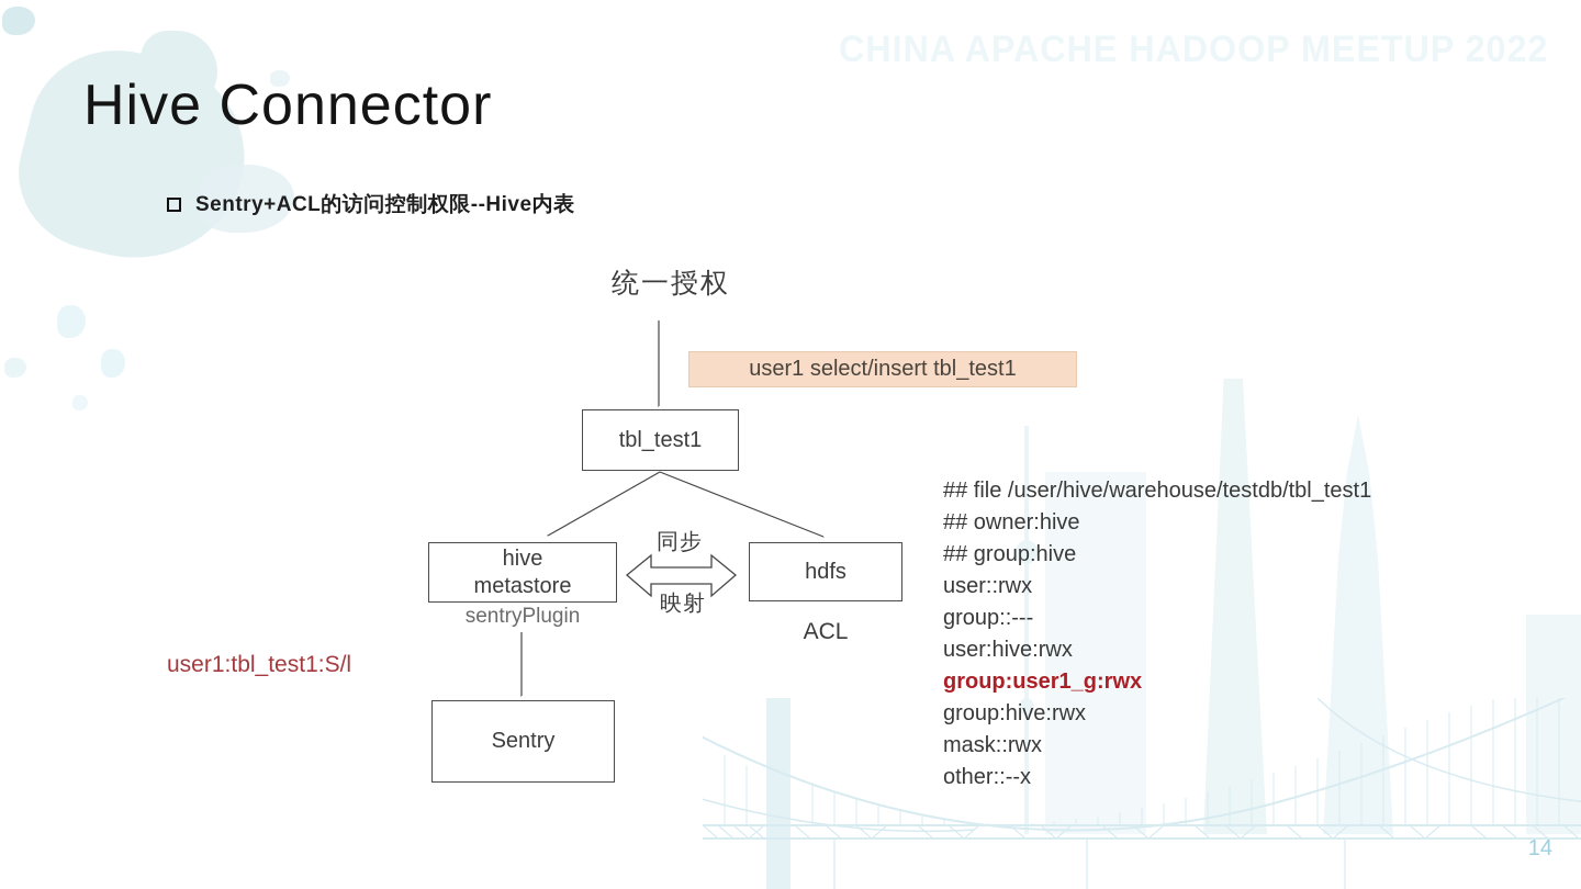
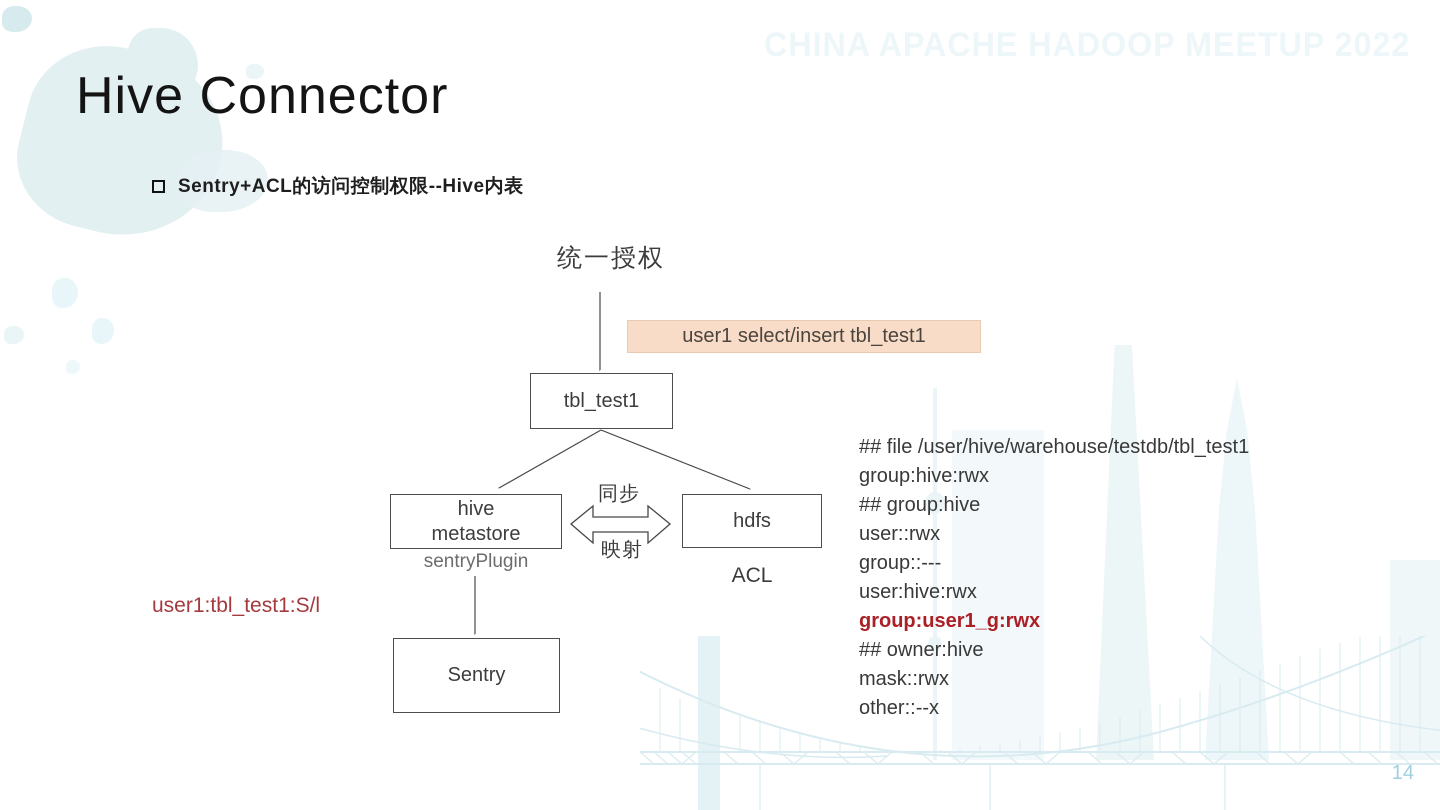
  Hive Connector
  Sentry+ACL的访问控制权限--Hive内表
  统一授权
  user1 select/insert tbl_test1
  tbl_test1
  hive
  metastore
  hdfs
  Sentry
  同步
  映射
  sentryPlugin
  ACL
  user1:tbl_test1:S/l
  ## file /user/hive/warehouse/testdb/tbl_test1
- ## owner:hive
+ group:hive:rwx
  ## group:hive
  user::rwx
  group::---
  user:hive:rwx
  group:user1_g:rwx
- group:hive:rwx
+ ## owner:hive
  mask::rwx
  other::--x
  14
